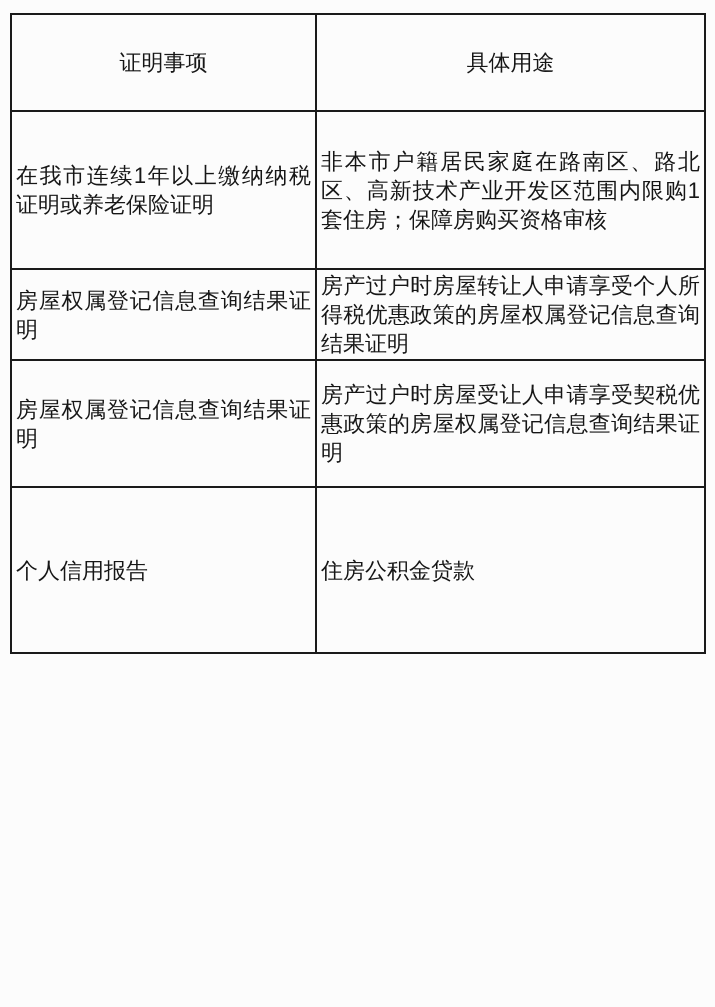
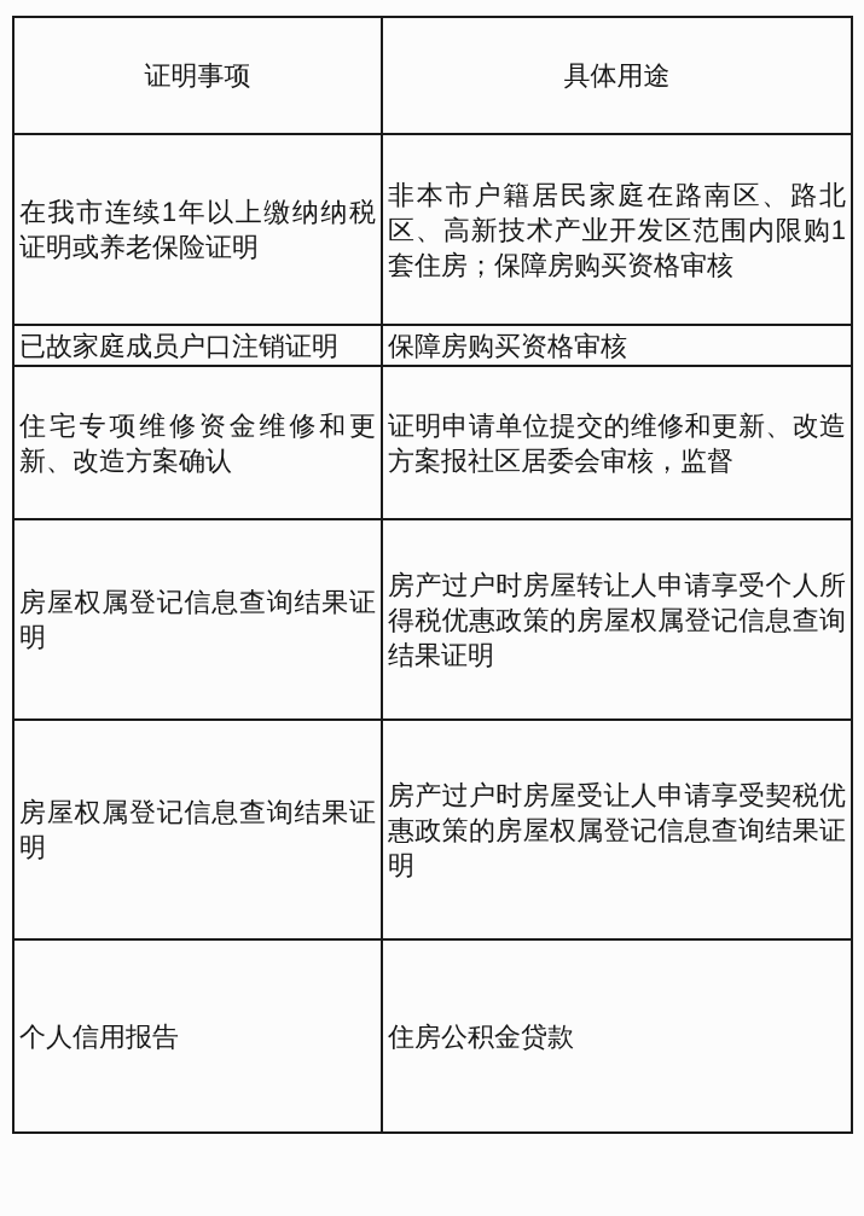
  证明事项	具体用途
  在我市连续1年以上缴纳纳税证明或养老保险证明	非本市户籍居民家庭在路南区、路北区、高新技术产业开发区范围内限购1套住房；保障房购买资格审核
+ 已故家庭成员户口注销证明	保障房购买资格审核
+ 住宅专项维修资金维修和更新、改造方案确认	证明申请单位提交的维修和更新、改造方案报社区居委会审核，监督
  房屋权属登记信息查询结果证明	房产过户时房屋转让人申请享受个人所得税优惠政策的房屋权属登记信息查询结果证明
  房屋权属登记信息查询结果证明	房产过户时房屋受让人申请享受契税优惠政策的房屋权属登记信息查询结果证明
  个人信用报告	住房公积金贷款
